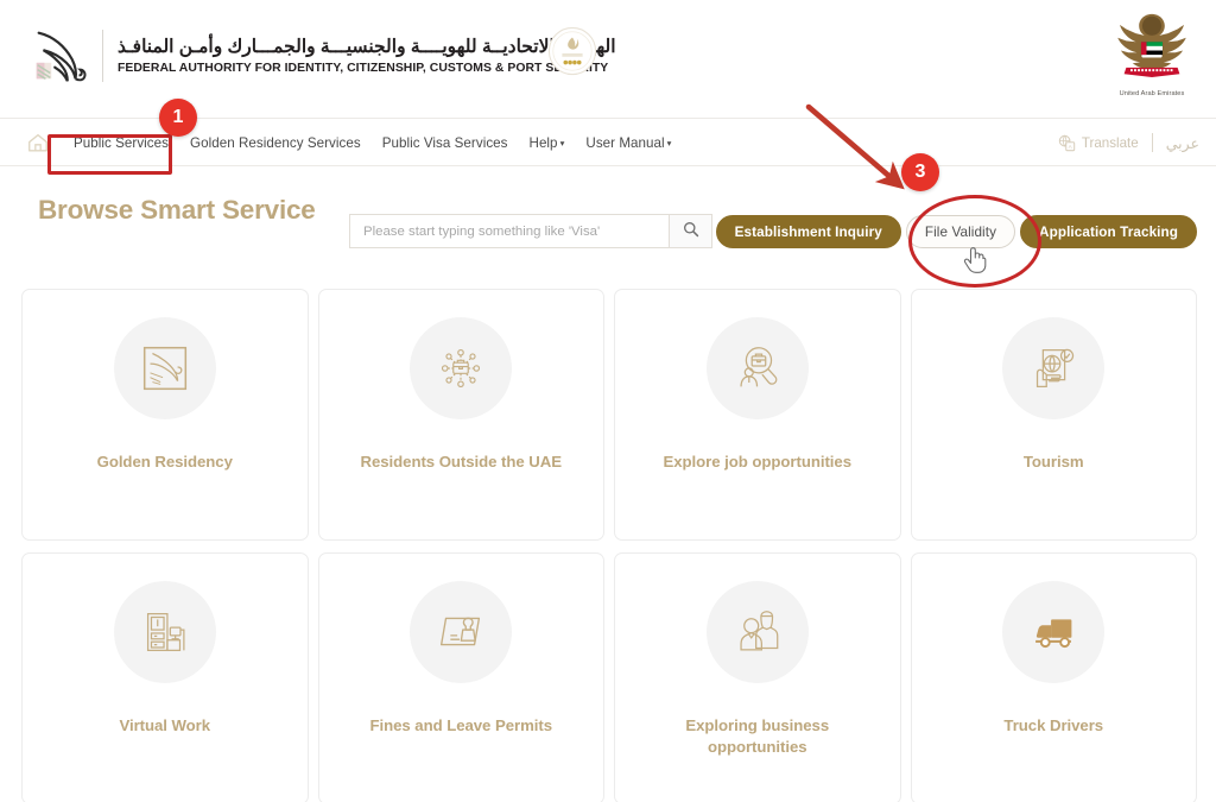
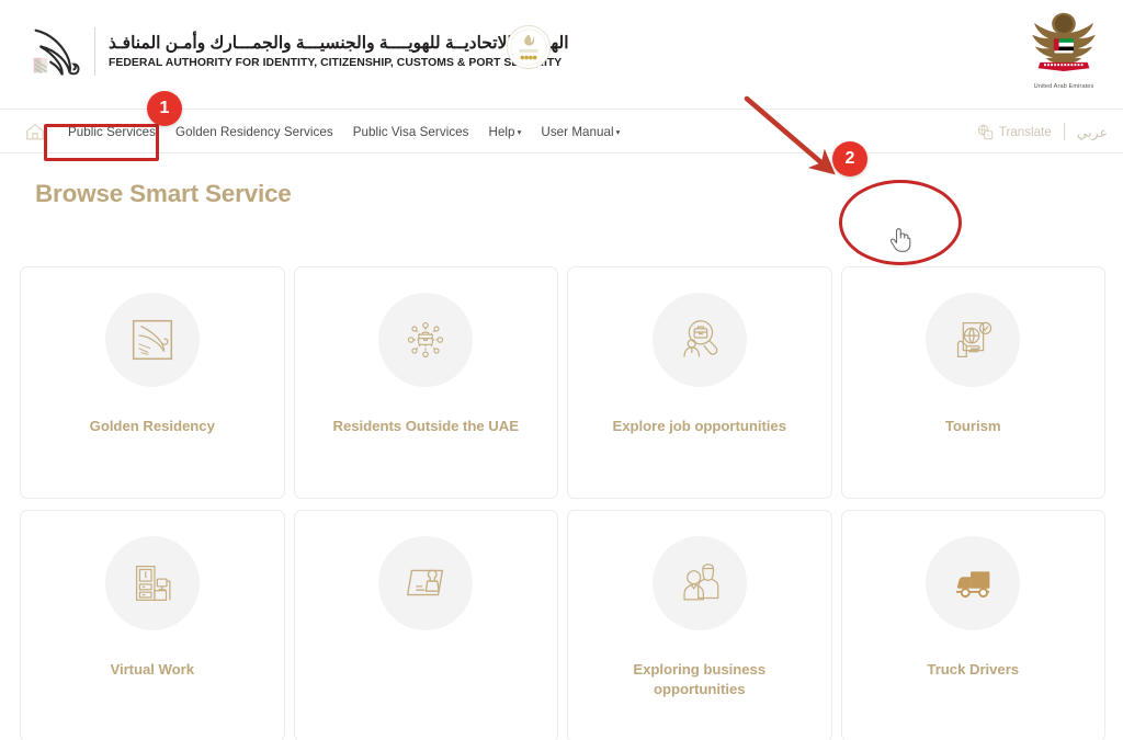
  الهلاتحاديــة للهويــــة والجنسيـــة والجمـــارك وأمـن المنافـذ
  FEDERAL AUTHORITY FOR IDENTITY, CITIZENSHIP, CUSTOMS & PORT SITY
  Public Services
  Golden Residency Services
  Public Visa Services
  Help ▾
  User Manual ▾
  Translate
  عربي
  Browse Smart Service
- Please start typing something like 'Visa'
- Establishment Inquiry
- File Validity
- Application Tracking
  Golden Residency
  Residents Outside the UAE
  Explore job opportunities
  Tourism
  Virtual Work
- Fines and Leave Permits
  Exploring business opportunities
  Truck Drivers
  1
- 3
+ 2
